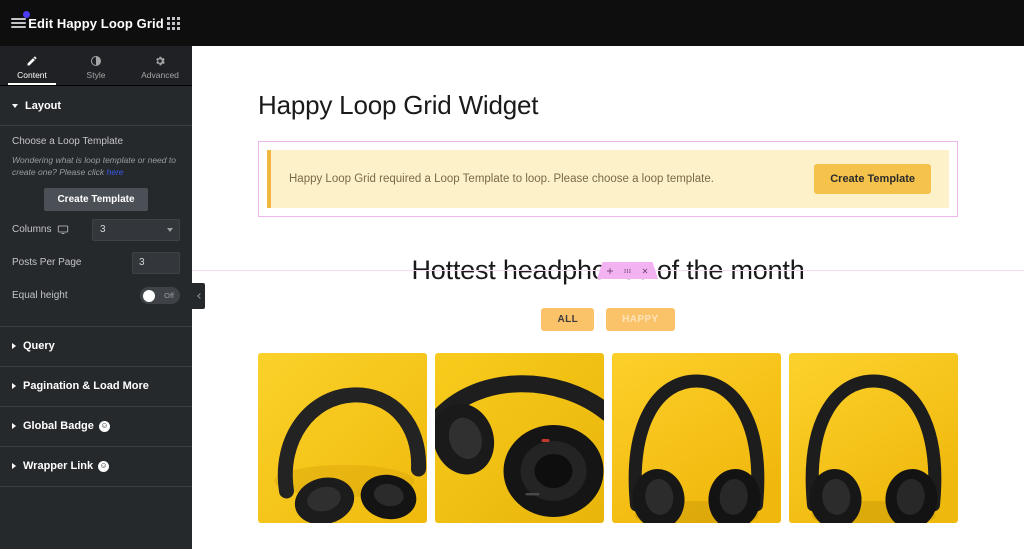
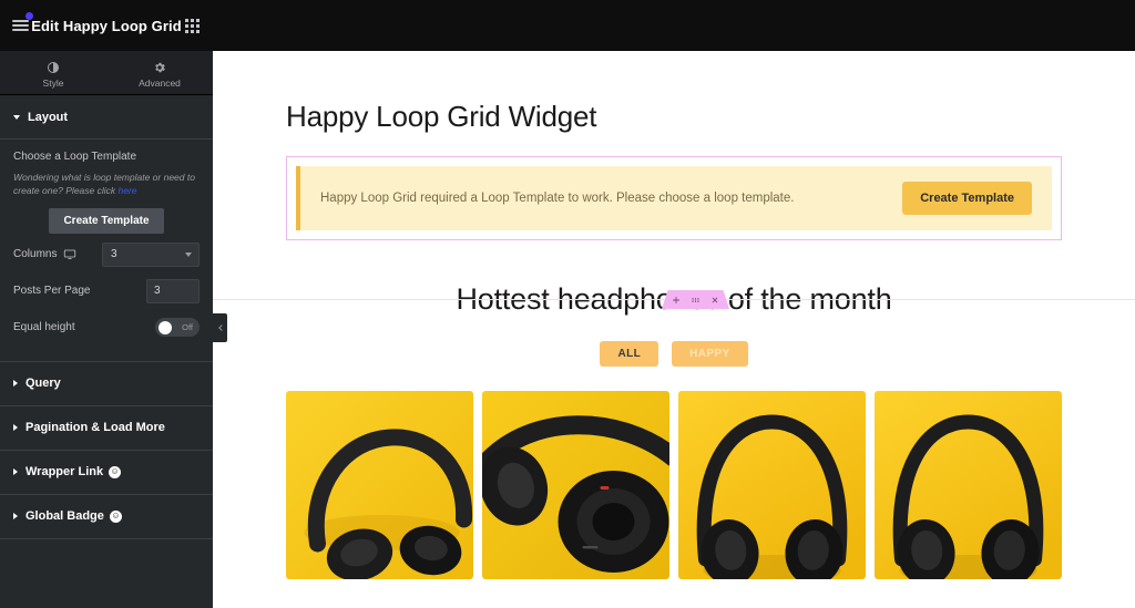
  Edit Happy Loop Grid
- Content
  Style
  Advanced
  Layout
  Choose a Loop Template
  Wondering what is loop template or need to create one? Please click here
  Create Template
  Columns
  3
  Posts Per Page
  3
  Equal height
  Off
  Query
  Pagination & Load More
- Global Badge
+ Wrapper Link
  ☺
- Wrapper Link
+ Global Badge
  ☺
  Happy Loop Grid Widget
- Happy Loop Grid required a Loop Template to loop. Please choose a loop template.
+ Happy Loop Grid required a Loop Template to work. Please choose a loop template.
  Create Template
  ALL
  HAPPY
